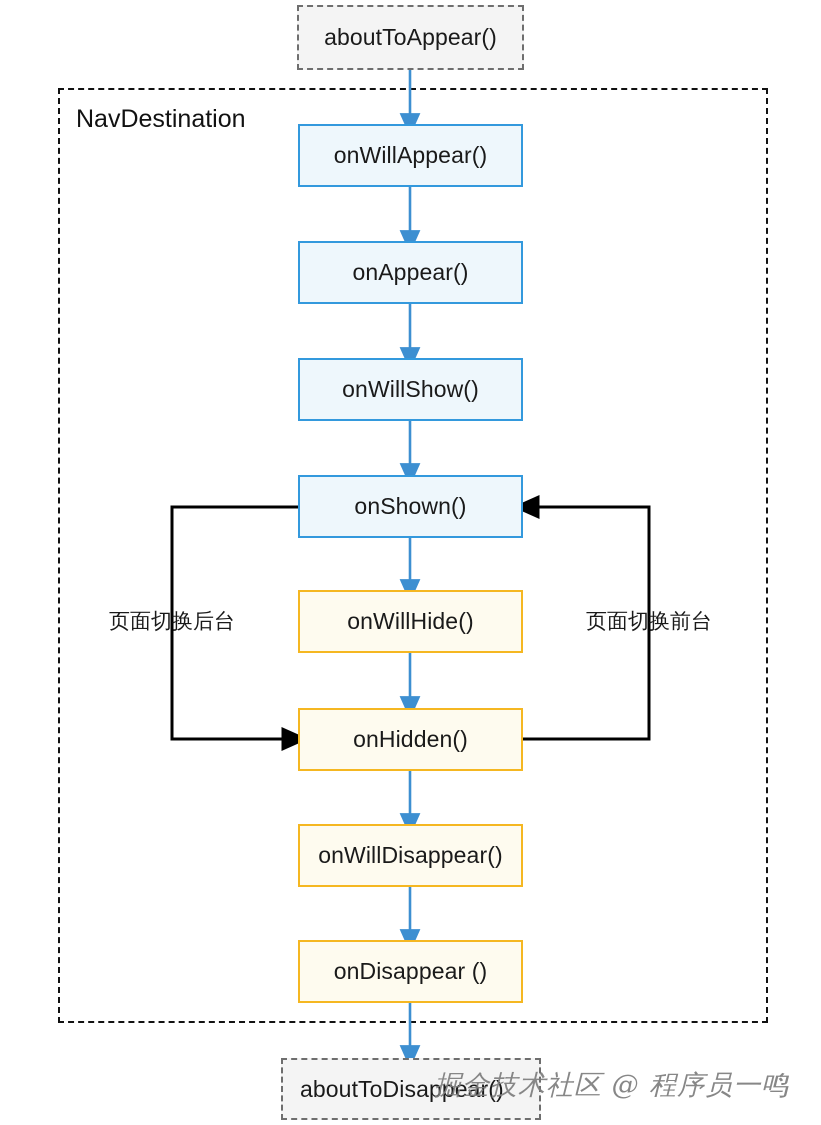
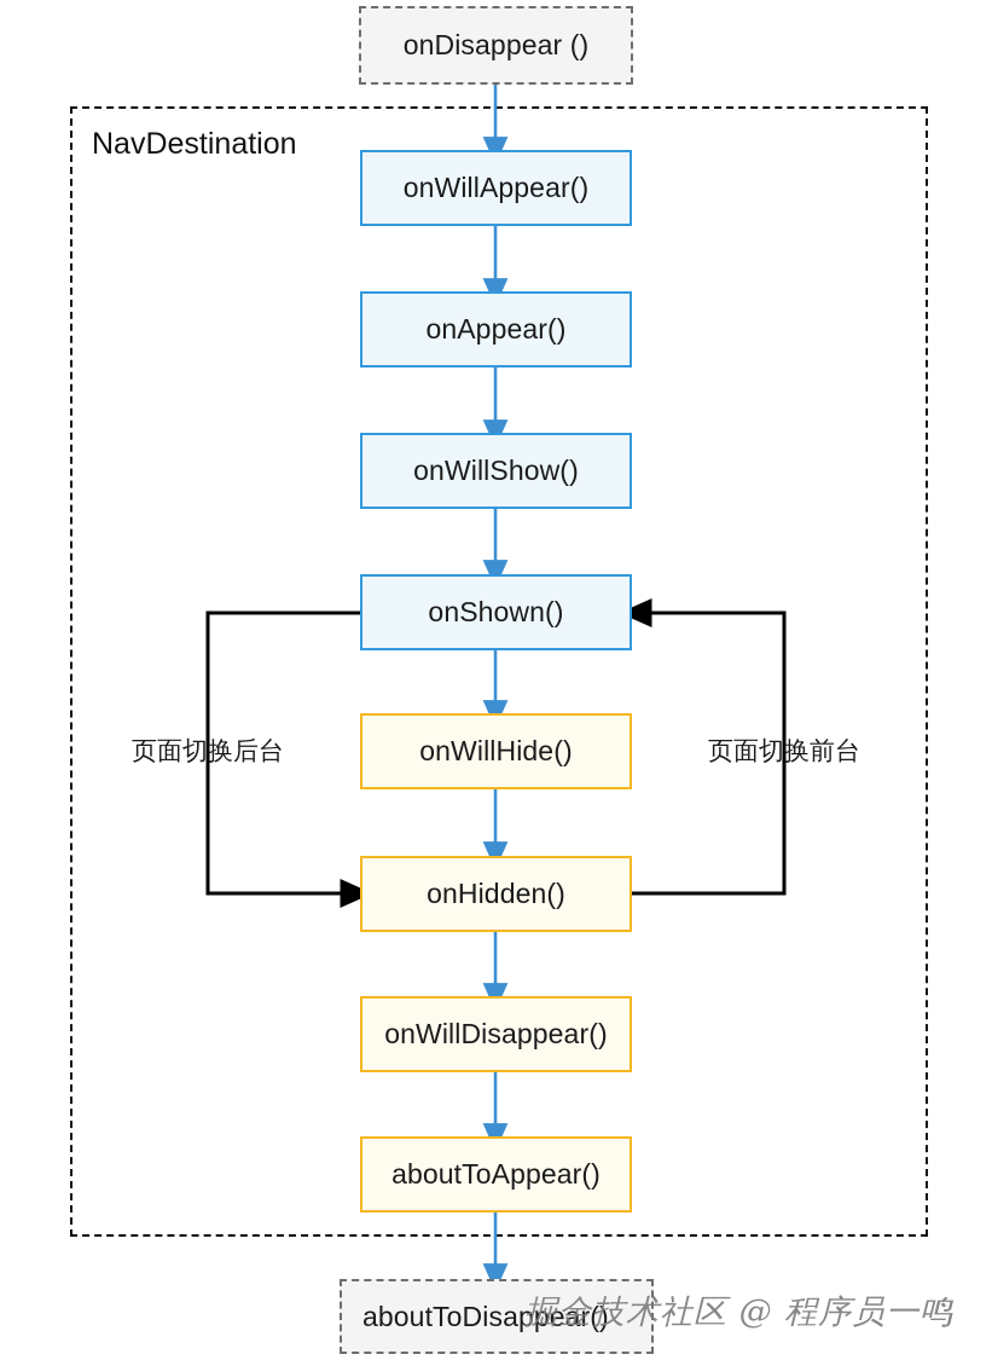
  NavDestination
- aboutToAppear()
+ onDisappear ()
  onWillAppear()
  onAppear()
  onWillShow()
  onShown()
  onWillHide()
  onHidden()
  onWillDisappear()
- onDisappear ()
+ aboutToAppear()
  aboutToDisappear()
  页面切换后台
  页面切换前台
  掘金技术社区 @ 程序员一鸣
